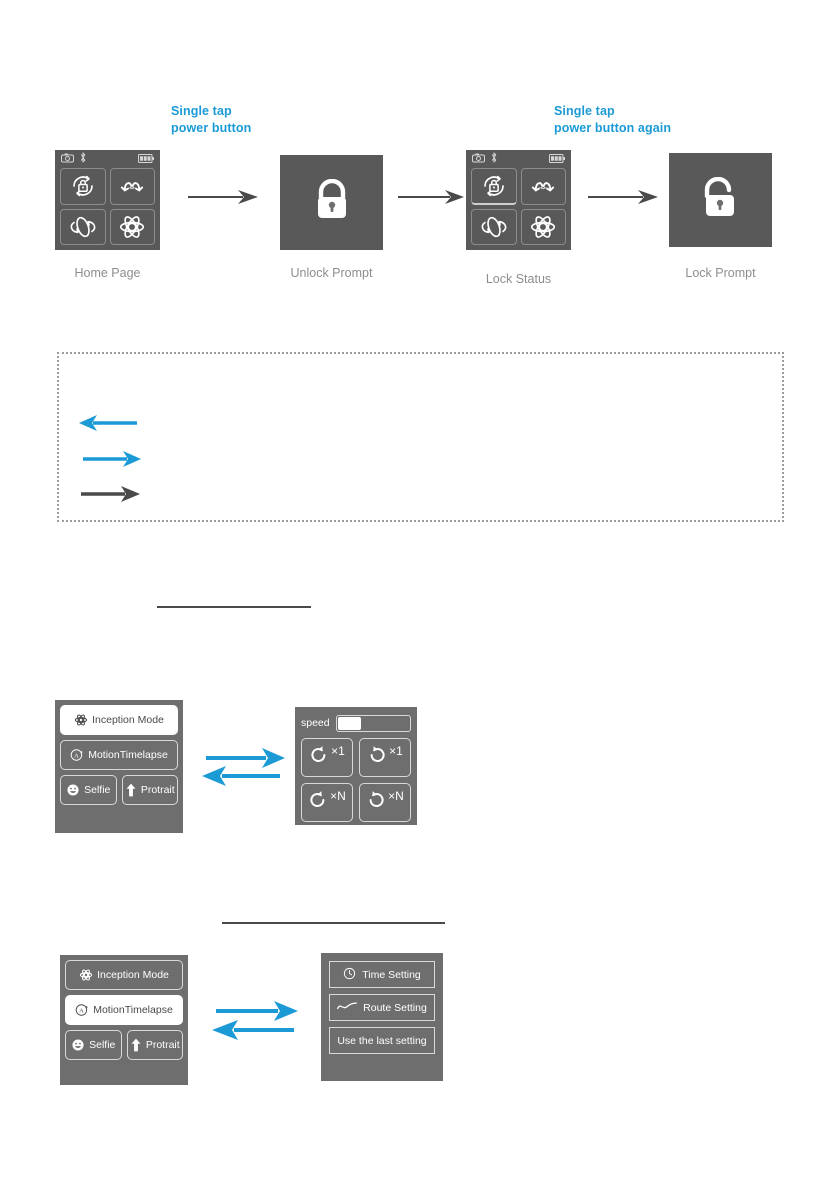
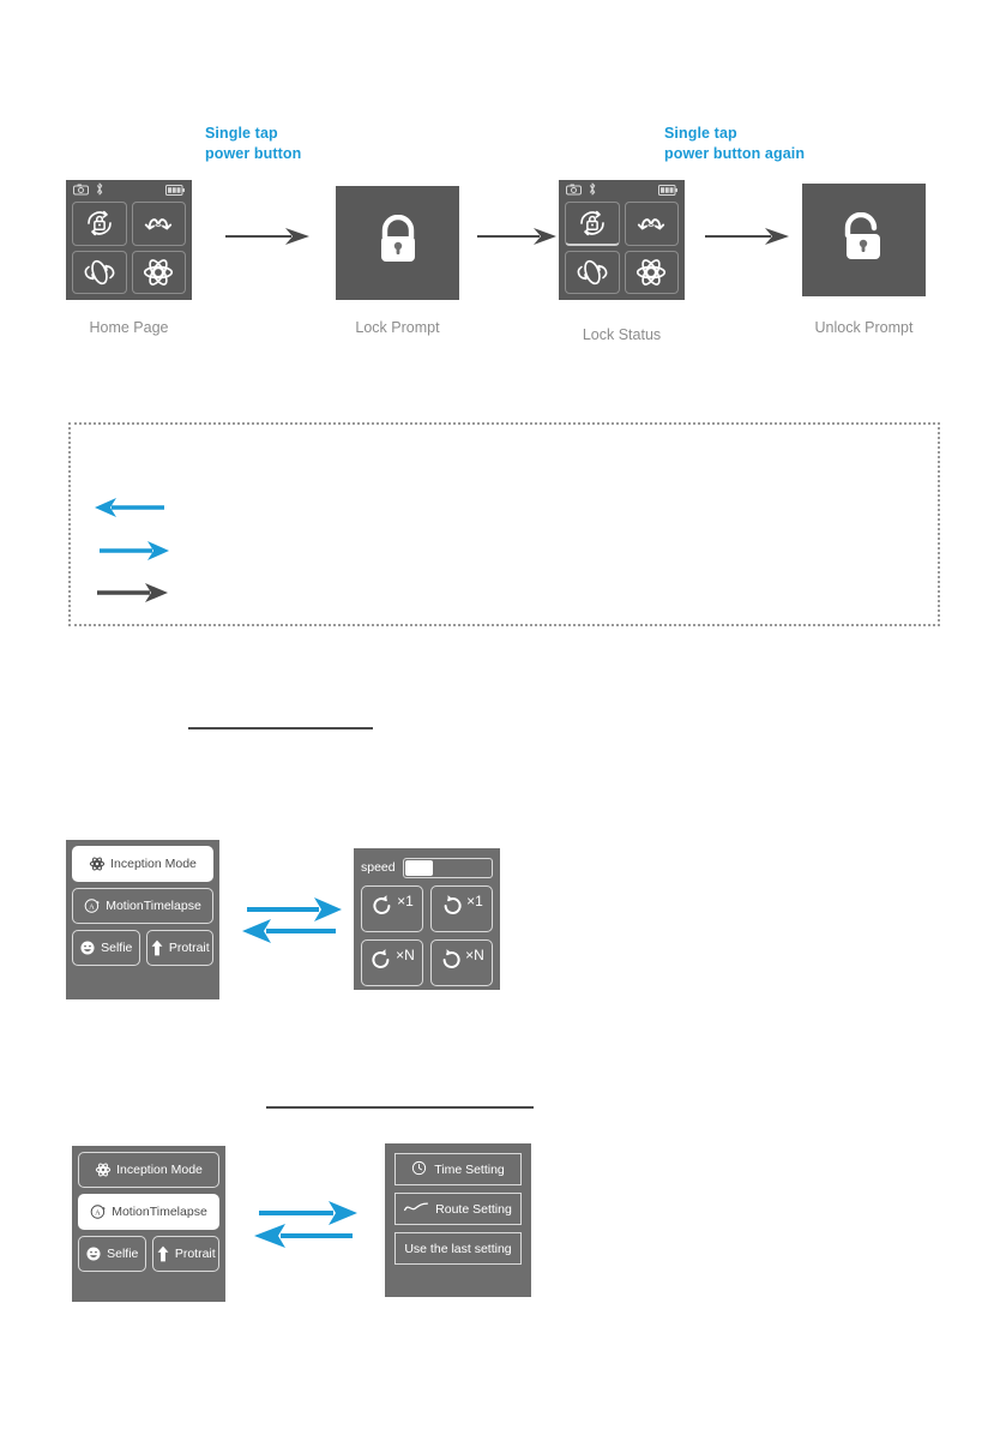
  Single tap
  power button
  Single tap
  power button again
  Home Page
- Unlock Prompt
+ Lock Prompt
  Lock Status
- Lock Prompt
+ Unlock Prompt
  Inception Mode
  MotionTimelapse
  Selfie
  Protrait
  speed
  ×1
  ×1
  ×N
  ×N
  Inception Mode
  MotionTimelapse
  Selfie
  Protrait
  Time Setting
  Route Setting
  Use the last setting
